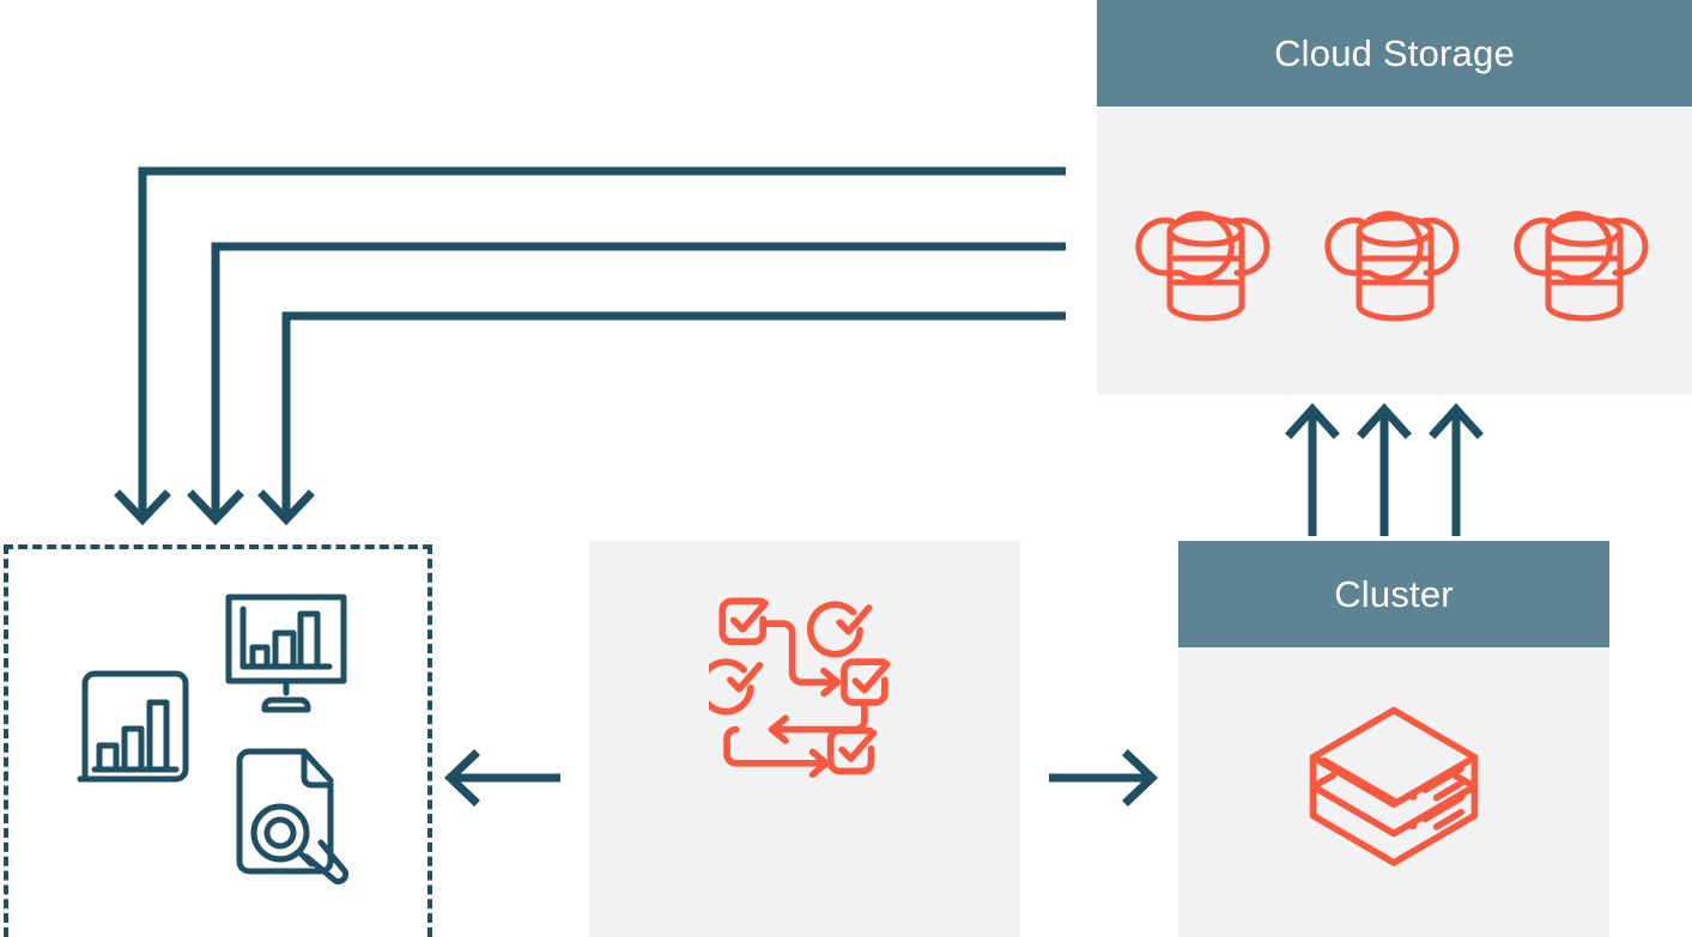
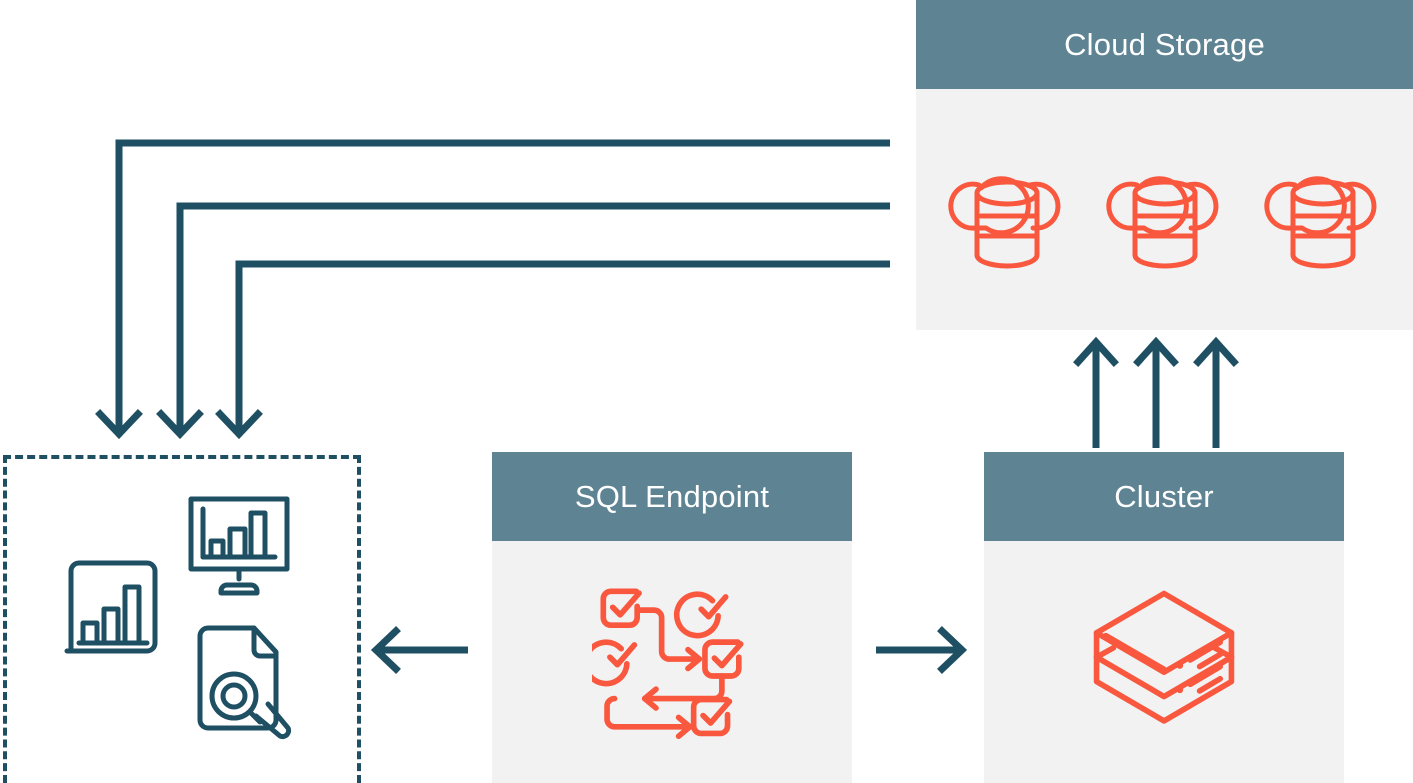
  Cloud Storage
+ SQL Endpoint
  Cluster
